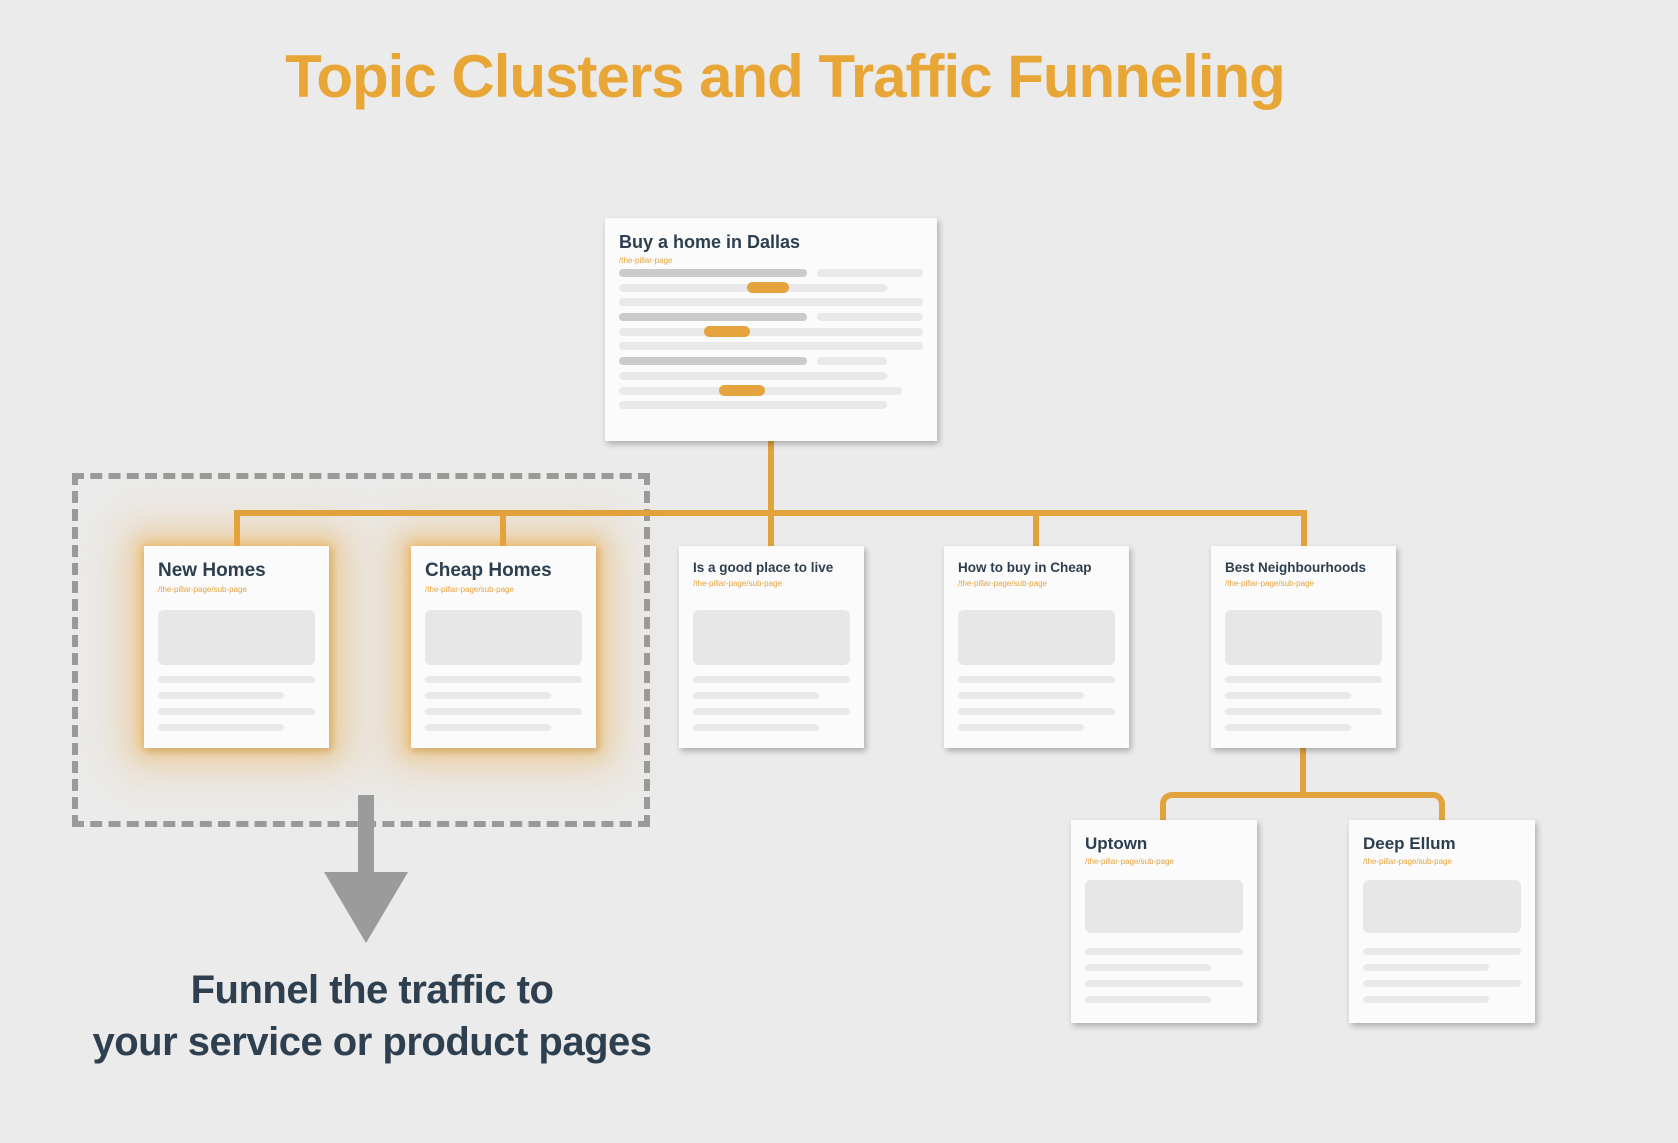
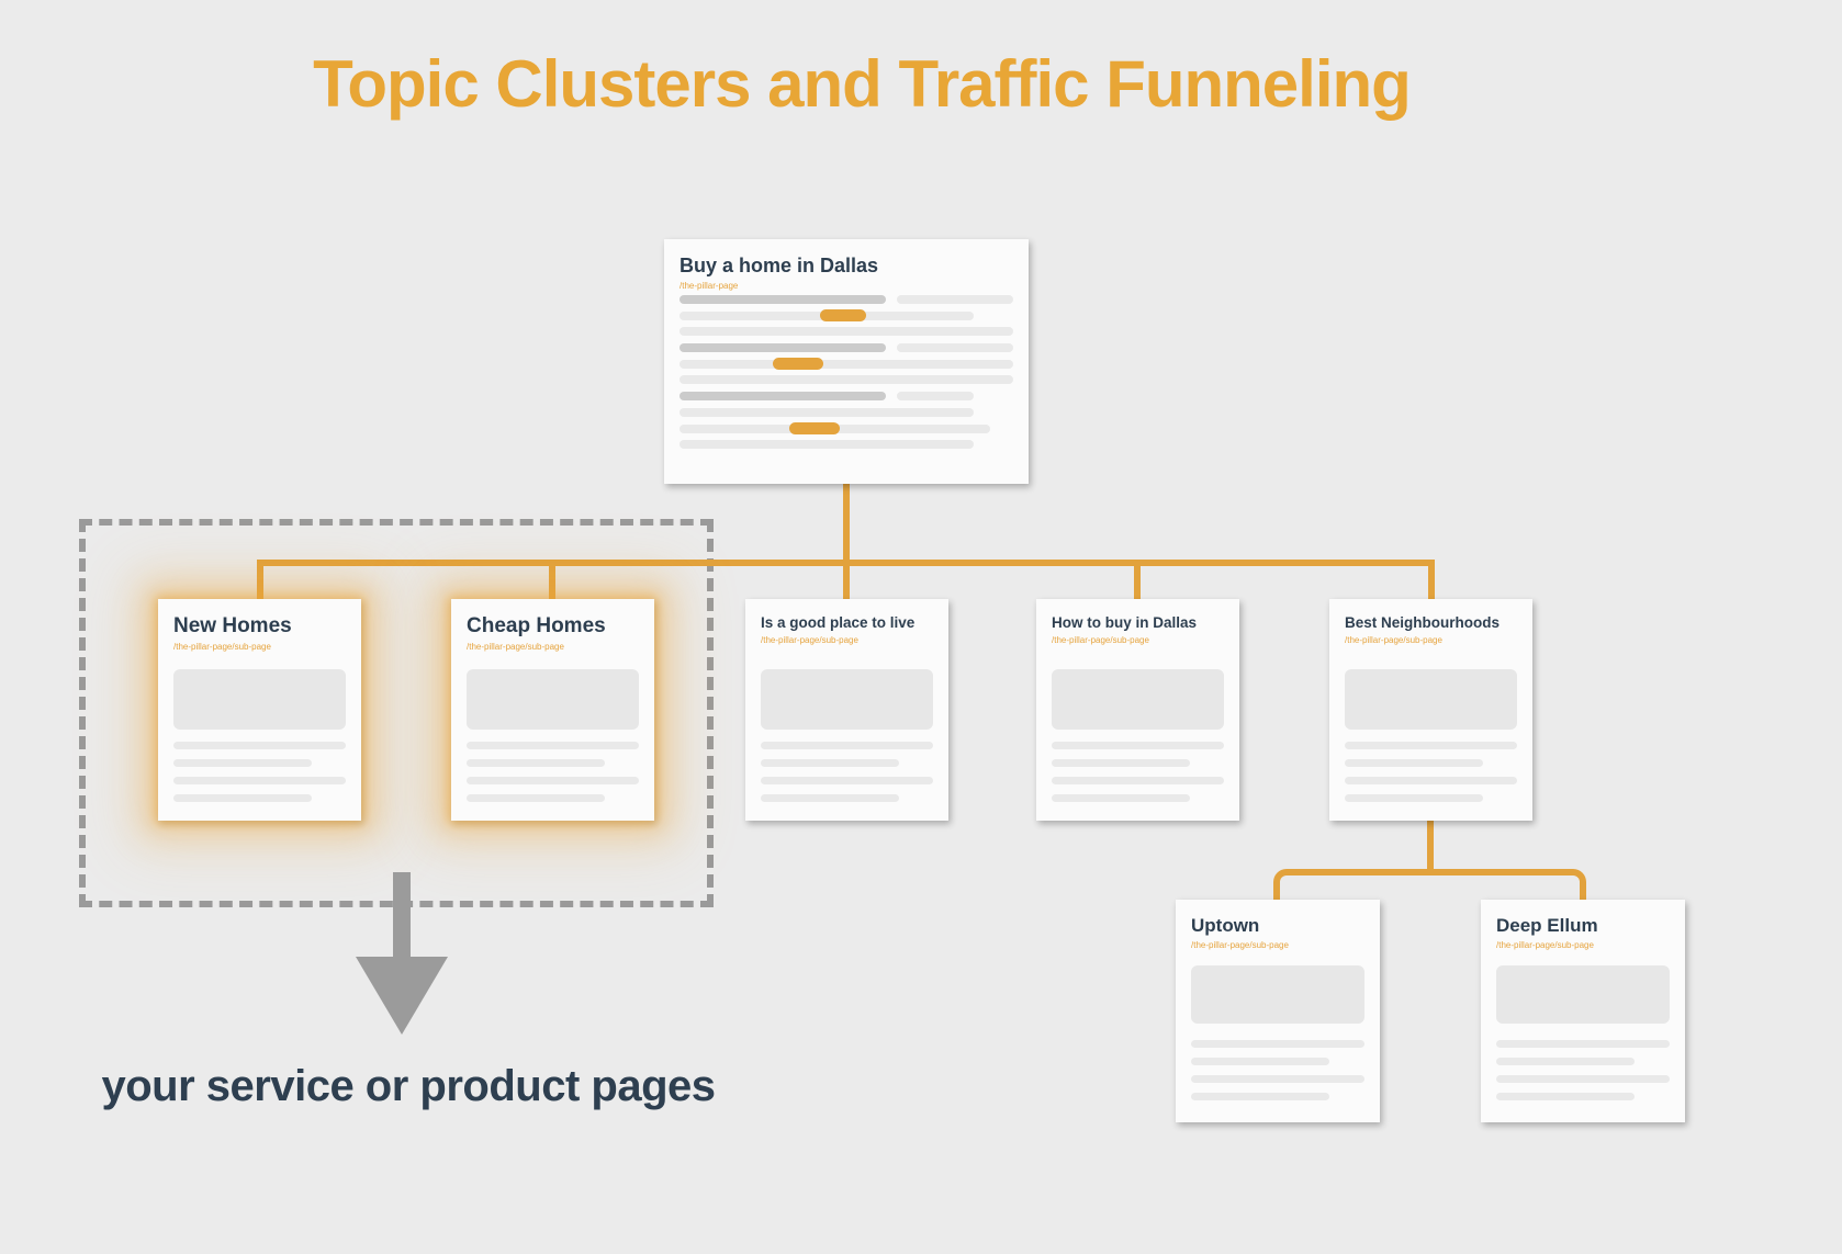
  Topic Clusters and Traffic Funneling
  Buy a home in Dallas
  /the-pillar-page
  New Homes
  /the-pillar-page/sub-page
  Cheap Homes
  /the-pillar-page/sub-page
  Is a good place to live
  /the-pillar-page/sub-page
- How to buy in Cheap
+ How to buy in Dallas
  /the-pillar-page/sub-page
  Best Neighbourhoods
  /the-pillar-page/sub-page
  Uptown
  /the-pillar-page/sub-page
  Deep Ellum
  /the-pillar-page/sub-page
- Funnel the traffic to
  your service or product pages
